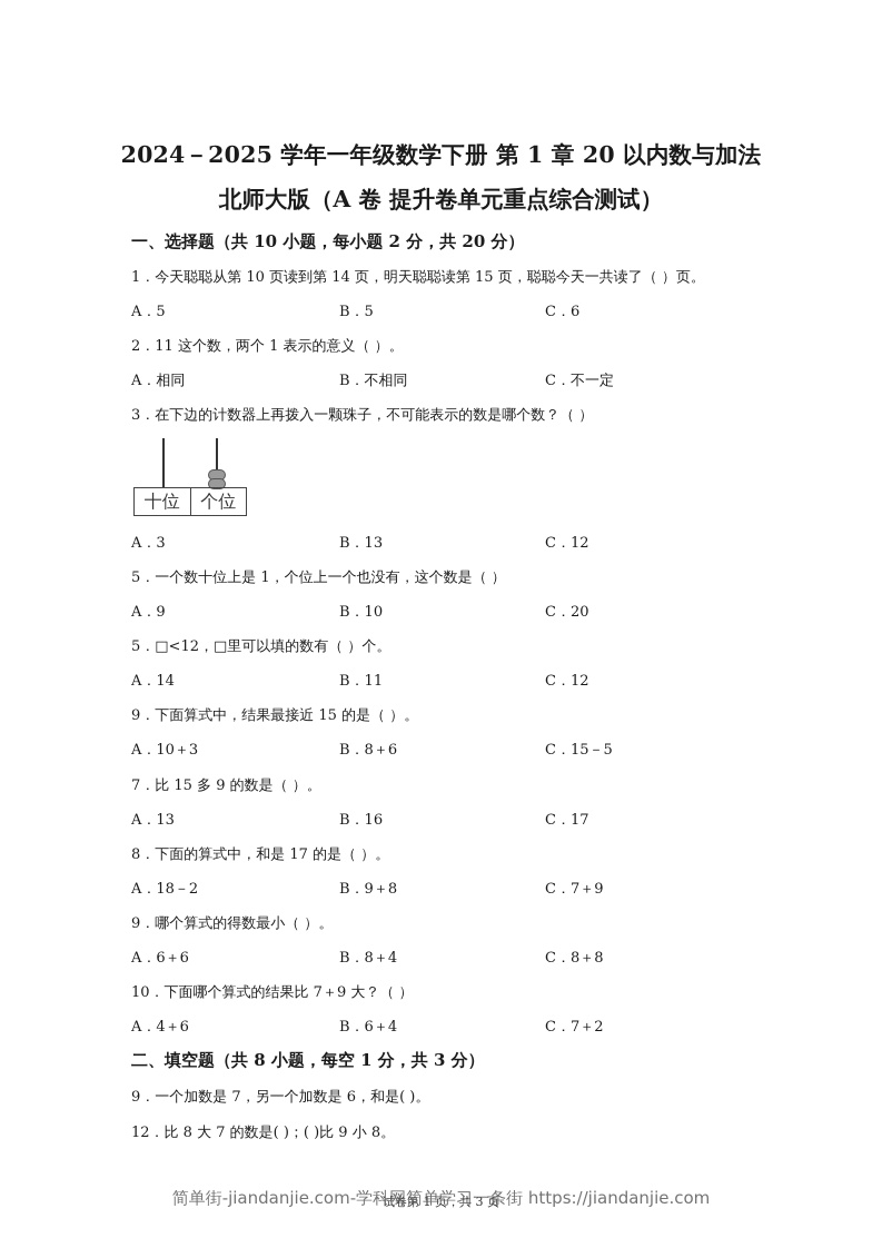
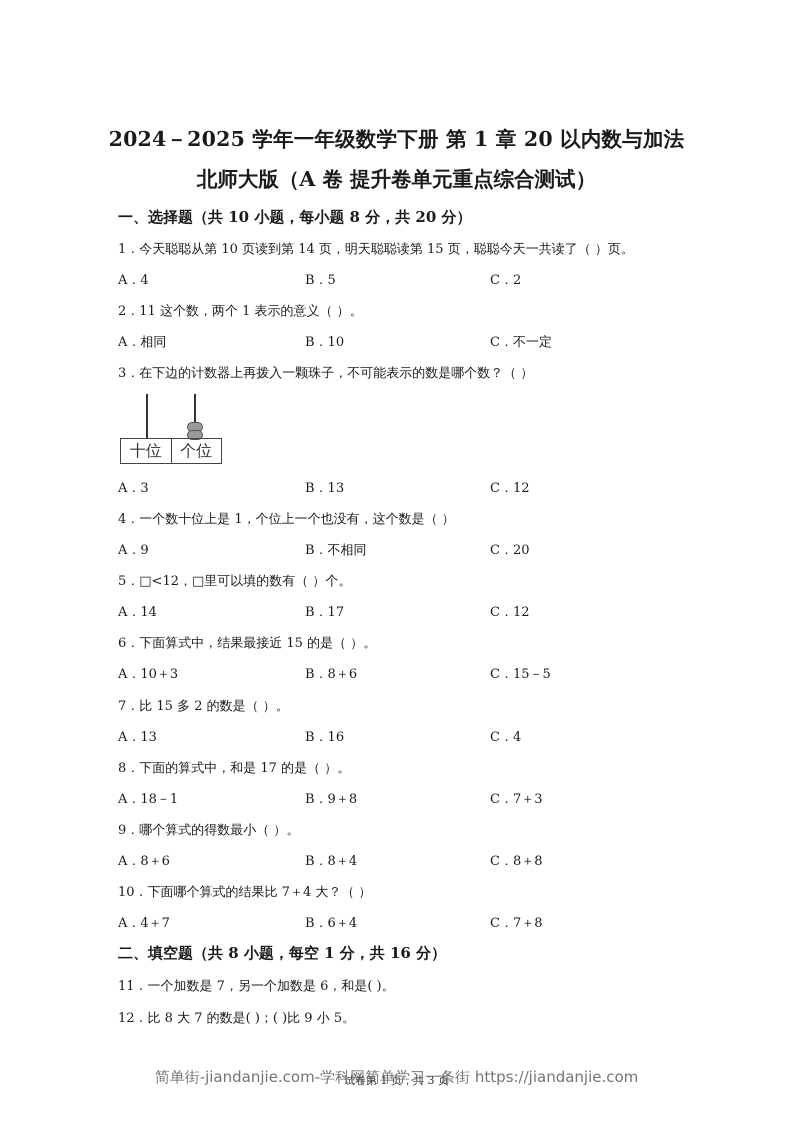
  2024－2025 学年一年级数学下册 第 1 章 20 以内数与加法
  北师大版（A 卷 提升卷单元重点综合测试）
- 一、选择题（共 10 小题，每小题 2 分，共 20 分）
+ 一、选择题（共 10 小题，每小题 8 分，共 20 分）
  1．今天聪聪从第 10 页读到第 14 页，明天聪聪读第 15 页，聪聪今天一共读了（ ）页。
- A．5
+ A．4
  B．5
- C．6
+ C．2
  2．11 这个数，两个 1 表示的意义（ ）。
  A．相同
- B．不相同
+ B．10
  C．不一定
  3．在下边的计数器上再拨入一颗珠子，不可能表示的数是哪个数？（ ）
  十位
  个位
  A．3
  B．13
  C．12
- 5．一个数十位上是 1，个位上一个也没有，这个数是（ ）
+ 4．一个数十位上是 1，个位上一个也没有，这个数是（ ）
  A．9
- B．10
+ B．不相同
  C．20
  5．□<12，□里可以填的数有（ ）个。
  A．14
- B．11
+ B．17
  C．12
- 9．下面算式中，结果最接近 15 的是（ ）。
+ 6．下面算式中，结果最接近 15 的是（ ）。
  A．10＋3
  B．8＋6
  C．15－5
- 7．比 15 多 9 的数是（ ）。
+ 7．比 15 多 2 的数是（ ）。
  A．13
  B．16
- C．17
+ C．4
  8．下面的算式中，和是 17 的是（ ）。
- A．18－2
+ A．18－1
  B．9＋8
- C．7＋9
+ C．7＋3
  9．哪个算式的得数最小（ ）。
- A．6＋6
+ A．8＋6
  B．8＋4
  C．8＋8
- 10．下面哪个算式的结果比 7＋9 大？（ ）
+ 10．下面哪个算式的结果比 7＋4 大？（ ）
- A．4＋6
+ A．4＋7
  B．6＋4
- C．7＋2
+ C．7＋8
- 二、填空题（共 8 小题，每空 1 分，共 3 分）
+ 二、填空题（共 8 小题，每空 1 分，共 16 分）
- 9．一个加数是 7，另一个加数是 6，和是( )。
+ 11．一个加数是 7，另一个加数是 6，和是( )。
- 12．比 8 大 7 的数是( )；( )比 9 小 8。
+ 12．比 8 大 7 的数是( )；( )比 9 小 5。
  试卷第 1 页，共 3 页
  简单街-jiandanjie.com-学科网简单学习一条街 https://jiandanjie.com
